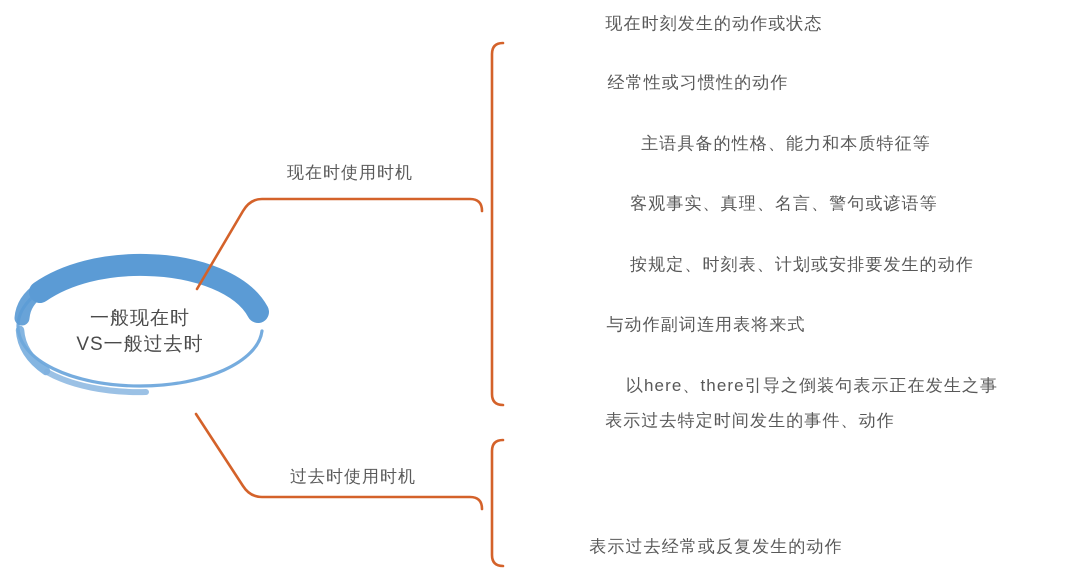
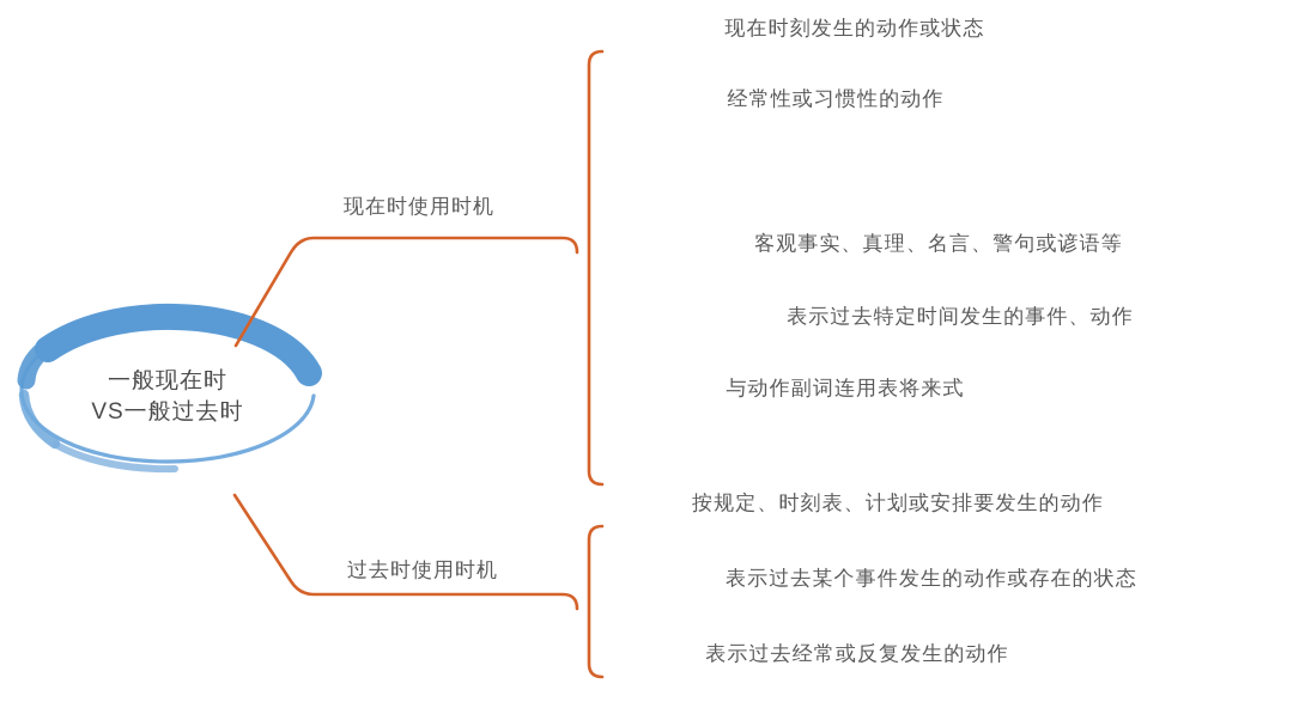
  一般现在时
  VS一般过去时
  现在时使用时机
  过去时使用时机
  现在时刻发生的动作或状态
  经常性或习惯性的动作
- 主语具备的性格、能力和本质特征等
  客观事实、真理、名言、警句或谚语等
- 按规定、时刻表、计划或安排要发生的动作
+ 表示过去特定时间发生的事件、动作
  与动作副词连用表将来式
- 以here、there引导之倒装句表示正在发生之事
- 表示过去特定时间发生的事件、动作
+ 按规定、时刻表、计划或安排要发生的动作
+ 表示过去某个事件发生的动作或存在的状态
  表示过去经常或反复发生的动作
